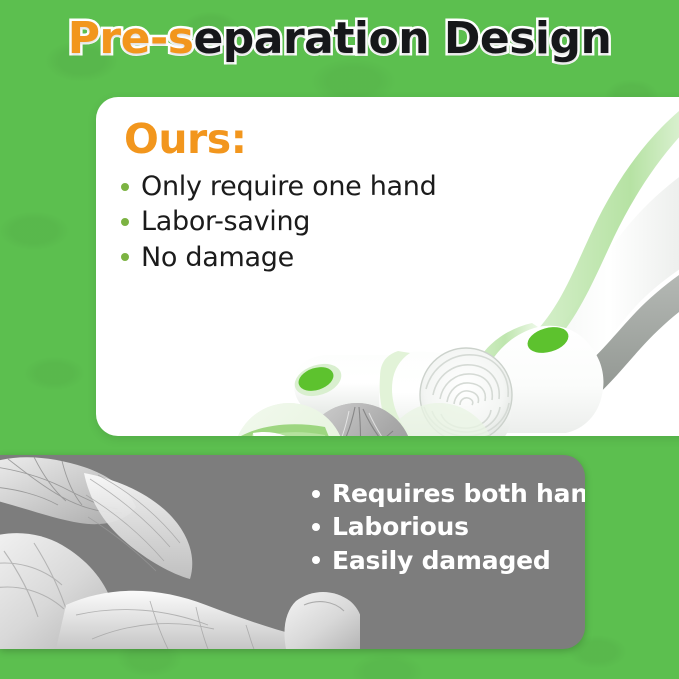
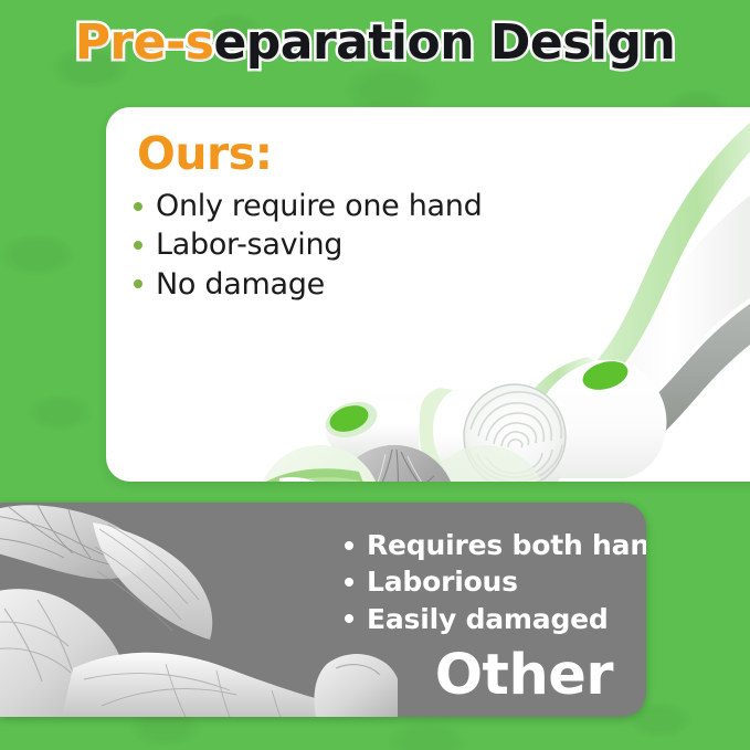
  Pre-separation Design
  Ours:
  Only require one hand
  Labor-saving
  No damage
  Requires both han
  Laborious
  Easily damaged
+ Other
